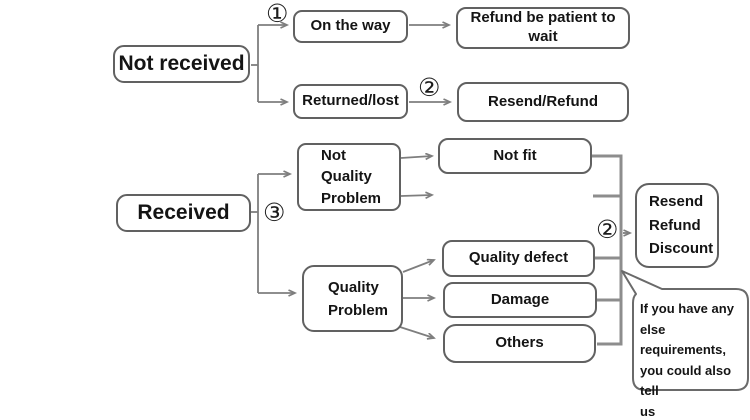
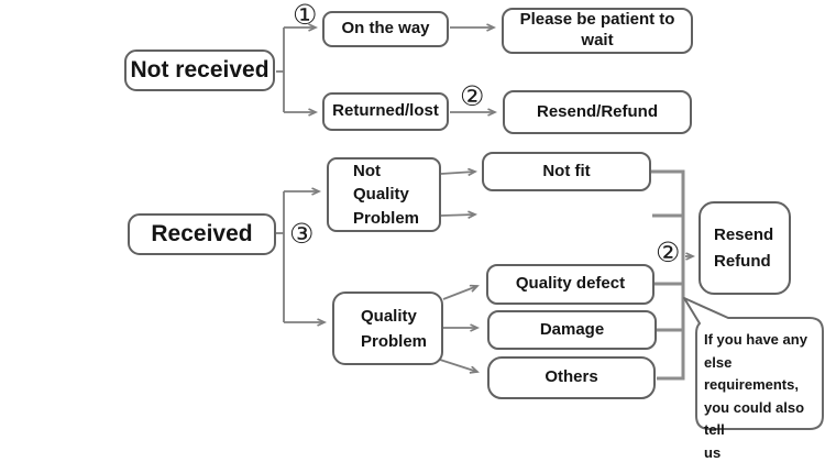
  Not received
  ①
  On the way
- Refund be patient to wait
+ Please be patient to wait
  Returned/lost
  ②
  Resend/Refund
  Received
  ③
  Not
  Quality
  Problem
  Not fit
  Quality
  Problem
  Quality defect
  Damage
  Others
  ②
  Resend
  Refund
- Discount
  If you have any
  else requirements,
  you could also tell
  us
